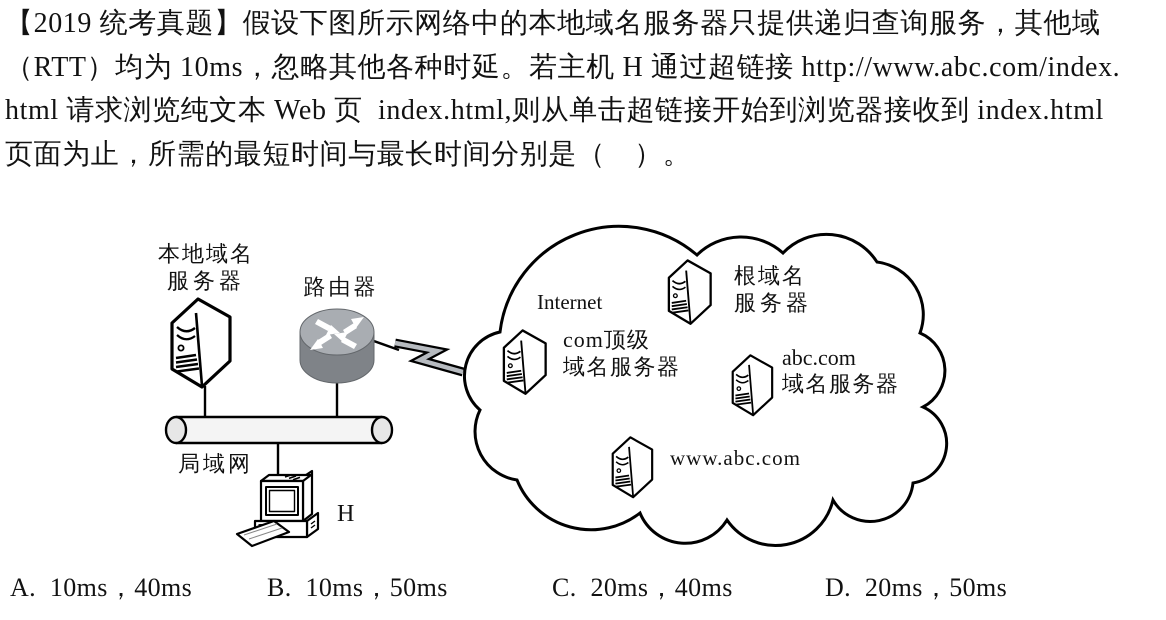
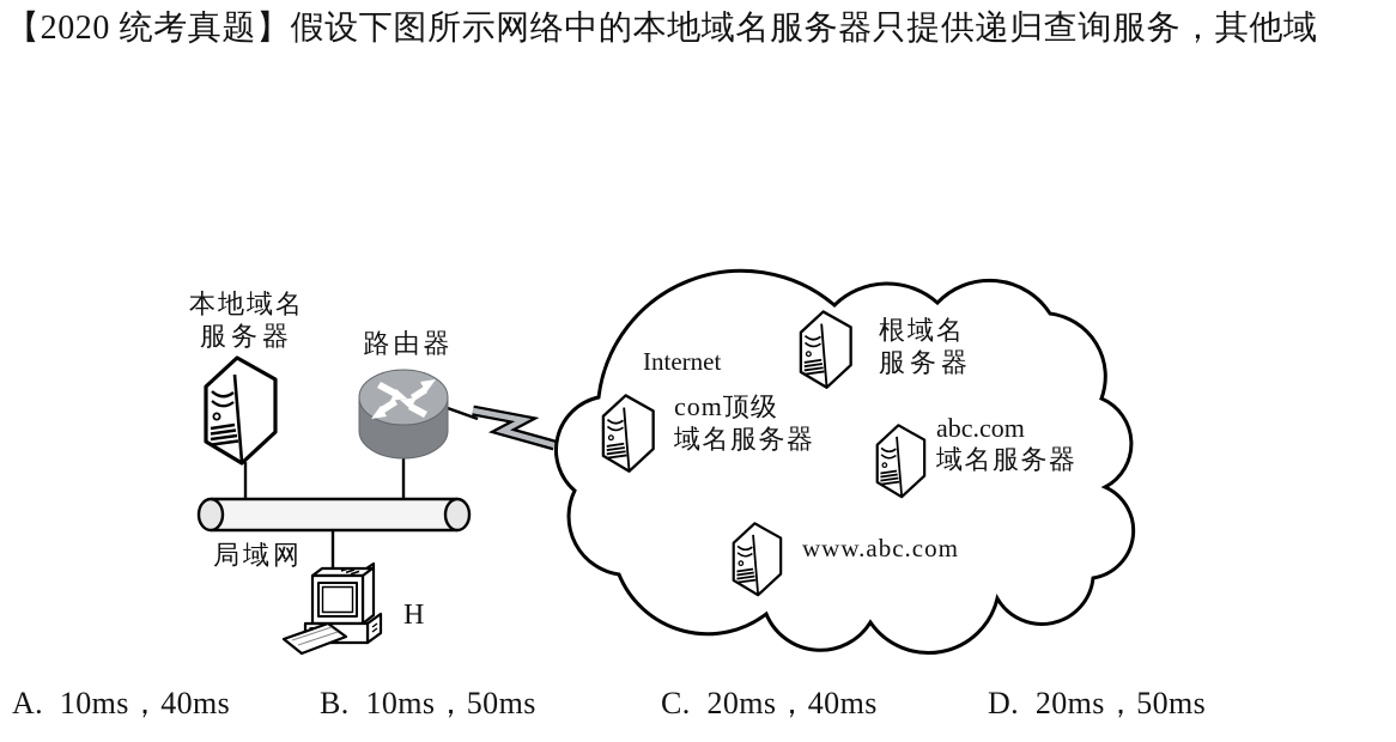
- 【2019 统考真题】假设下图所示网络中的本地域名服务器只提供递归查询服务，其他域
+ 【2020 统考真题】假设下图所示网络中的本地域名服务器只提供递归查询服务，其他域
- （RTT）均为 10ms，忽略其他各种时延。若主机 H 通过超链接 http://www.abc.com/index.
- html 请求浏览纯文本 Web 页 index.html,则从单击超链接开始到浏览器接收到 index.html
- 页面为止，所需的最短时间与最长时间分别是（ ）。
  本地域名
  服务器
  路由器
  局域网
  H
  Internet
  根域名
  服务器
  com顶级
  域名服务器
  abc.com
  域名服务器
  www.abc.com
  A. 10ms，40ms
  B. 10ms，50ms
  C. 20ms，40ms
  D. 20ms，50ms
